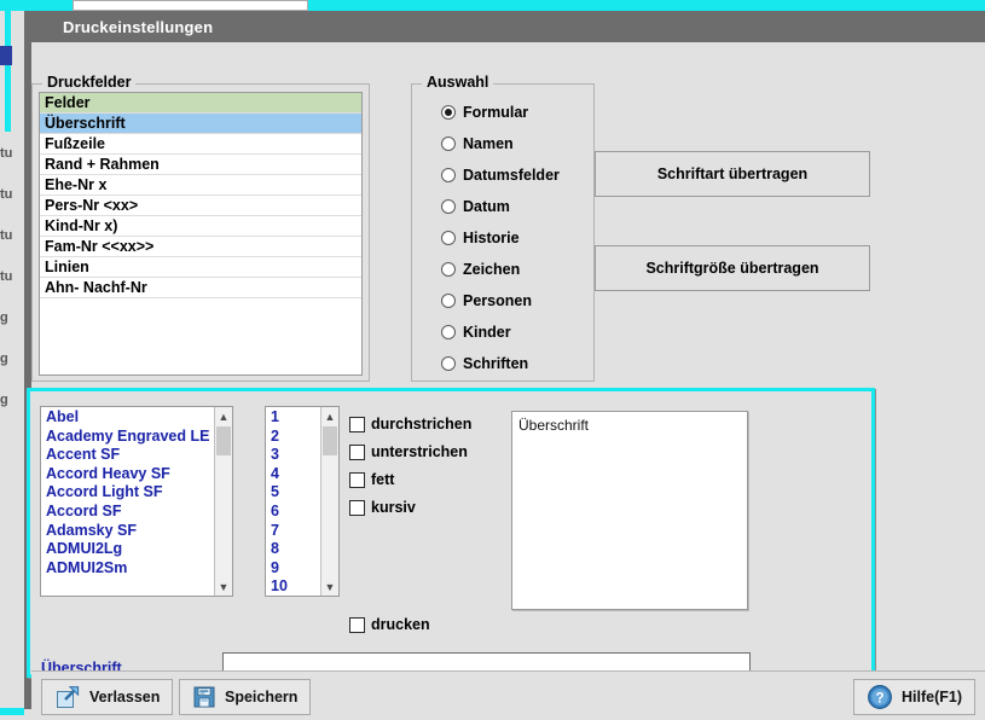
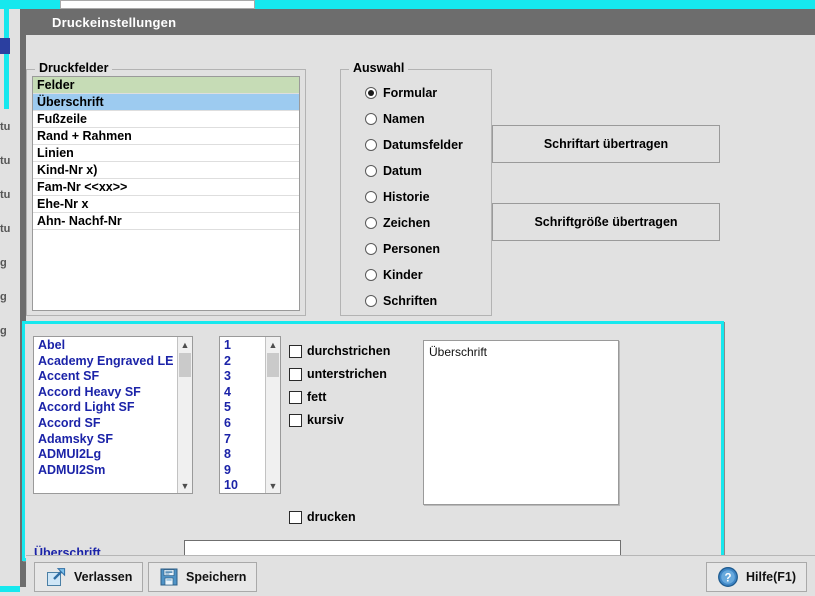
  tu
  tu
  tu
  tu
  g
  g
  g
  Druckeinstellungen
  Druckfelder
  Felder
  Überschrift
  Fußzeile
  Rand + Rahmen
- Ehe-Nr x
+ Linien
- Pers-Nr <xx>
  Kind-Nr x)
  Fam-Nr <<xx>>
- Linien
+ Ehe-Nr x
  Ahn- Nachf-Nr
  Auswahl
  Formular
  Namen
  Datumsfelder
  Datum
  Historie
  Zeichen
  Personen
  Kinder
  Schriften
  Schriftart übertragen
  Schriftgröße übertragen
  Abel
  Academy Engraved LE
  Accent SF
  Accord Heavy SF
  Accord Light SF
  Accord SF
  Adamsky SF
  ADMUI2Lg
  ADMUI2Sm
  ▲
  ▼
  1
  2
  3
  4
  5
  6
  7
  8
  9
  10
  ▲
  ▼
  durchstrichen
  unterstrichen
  fett
  kursiv
  drucken
  Überschrift
  Überschrift
  Verlassen
  Speichern
  ?
  Hilfe(F1)
